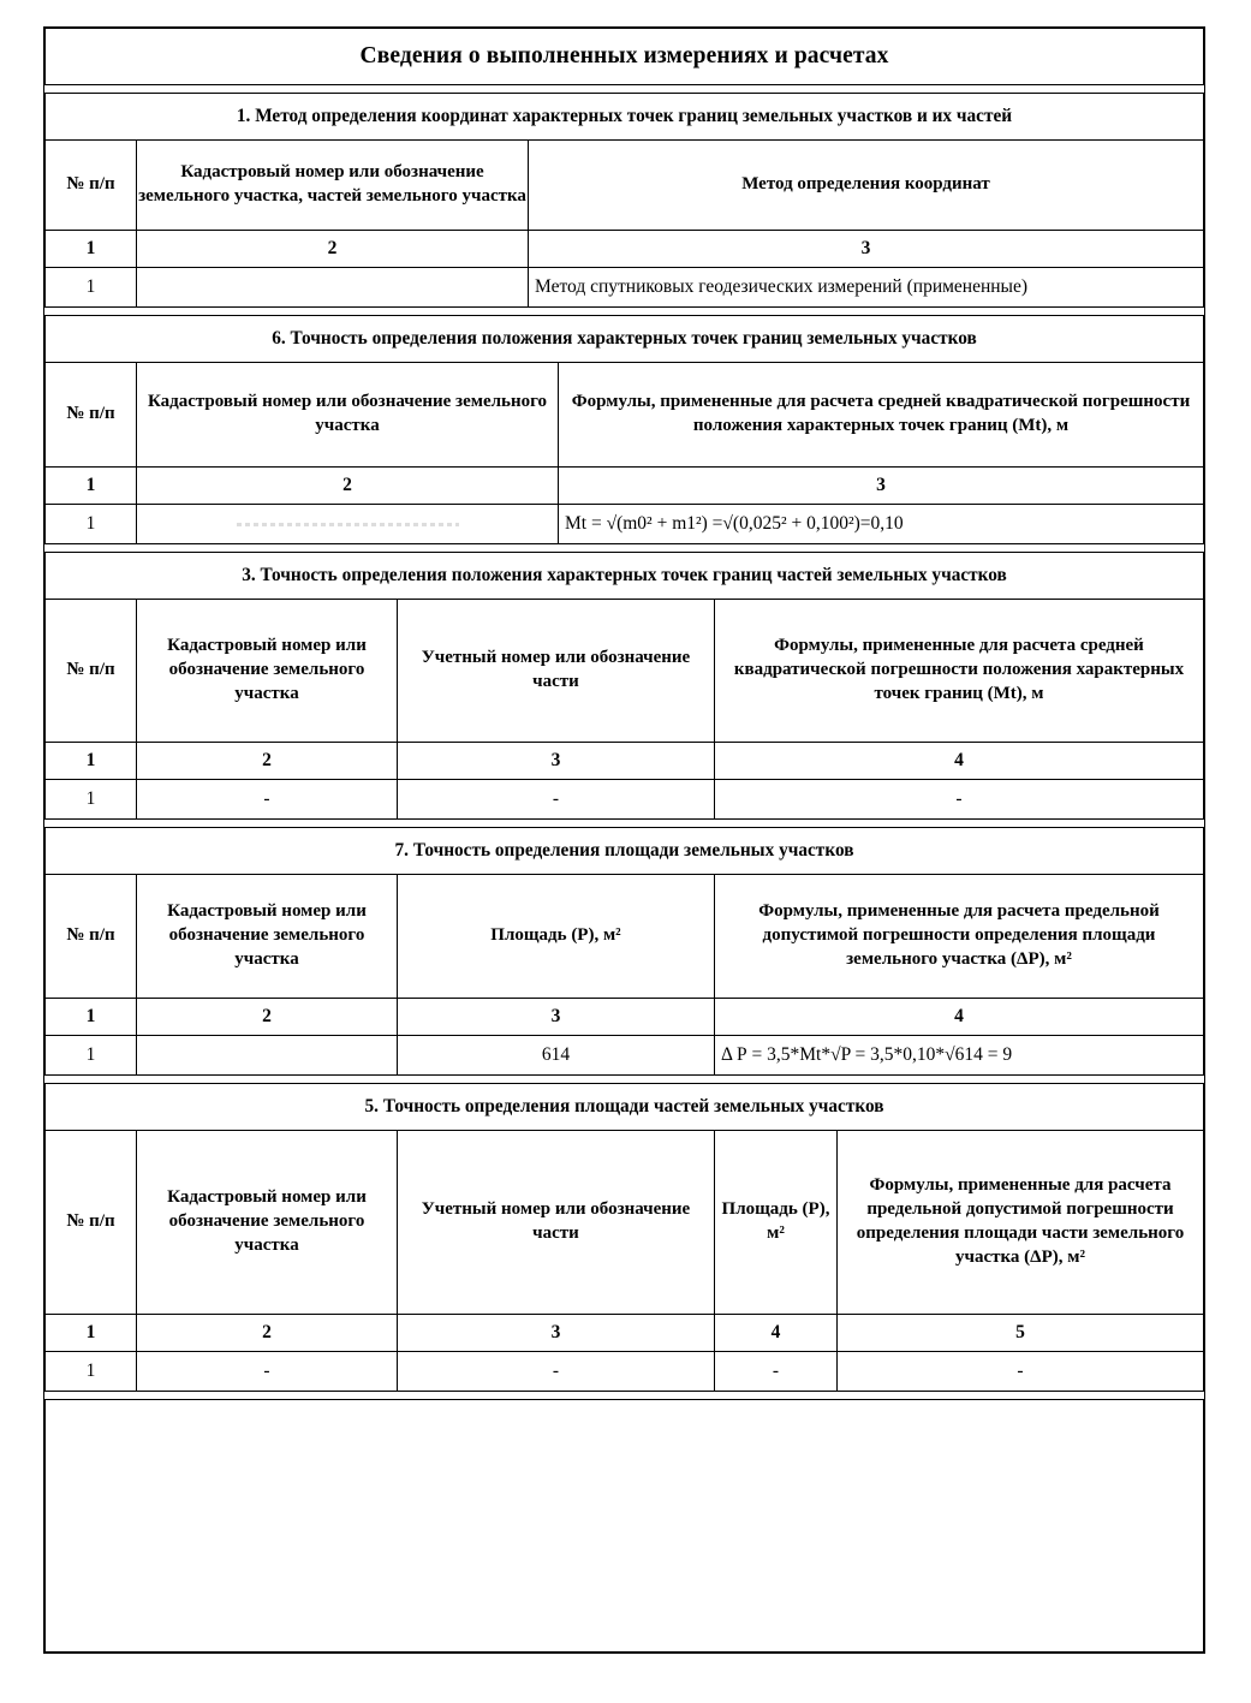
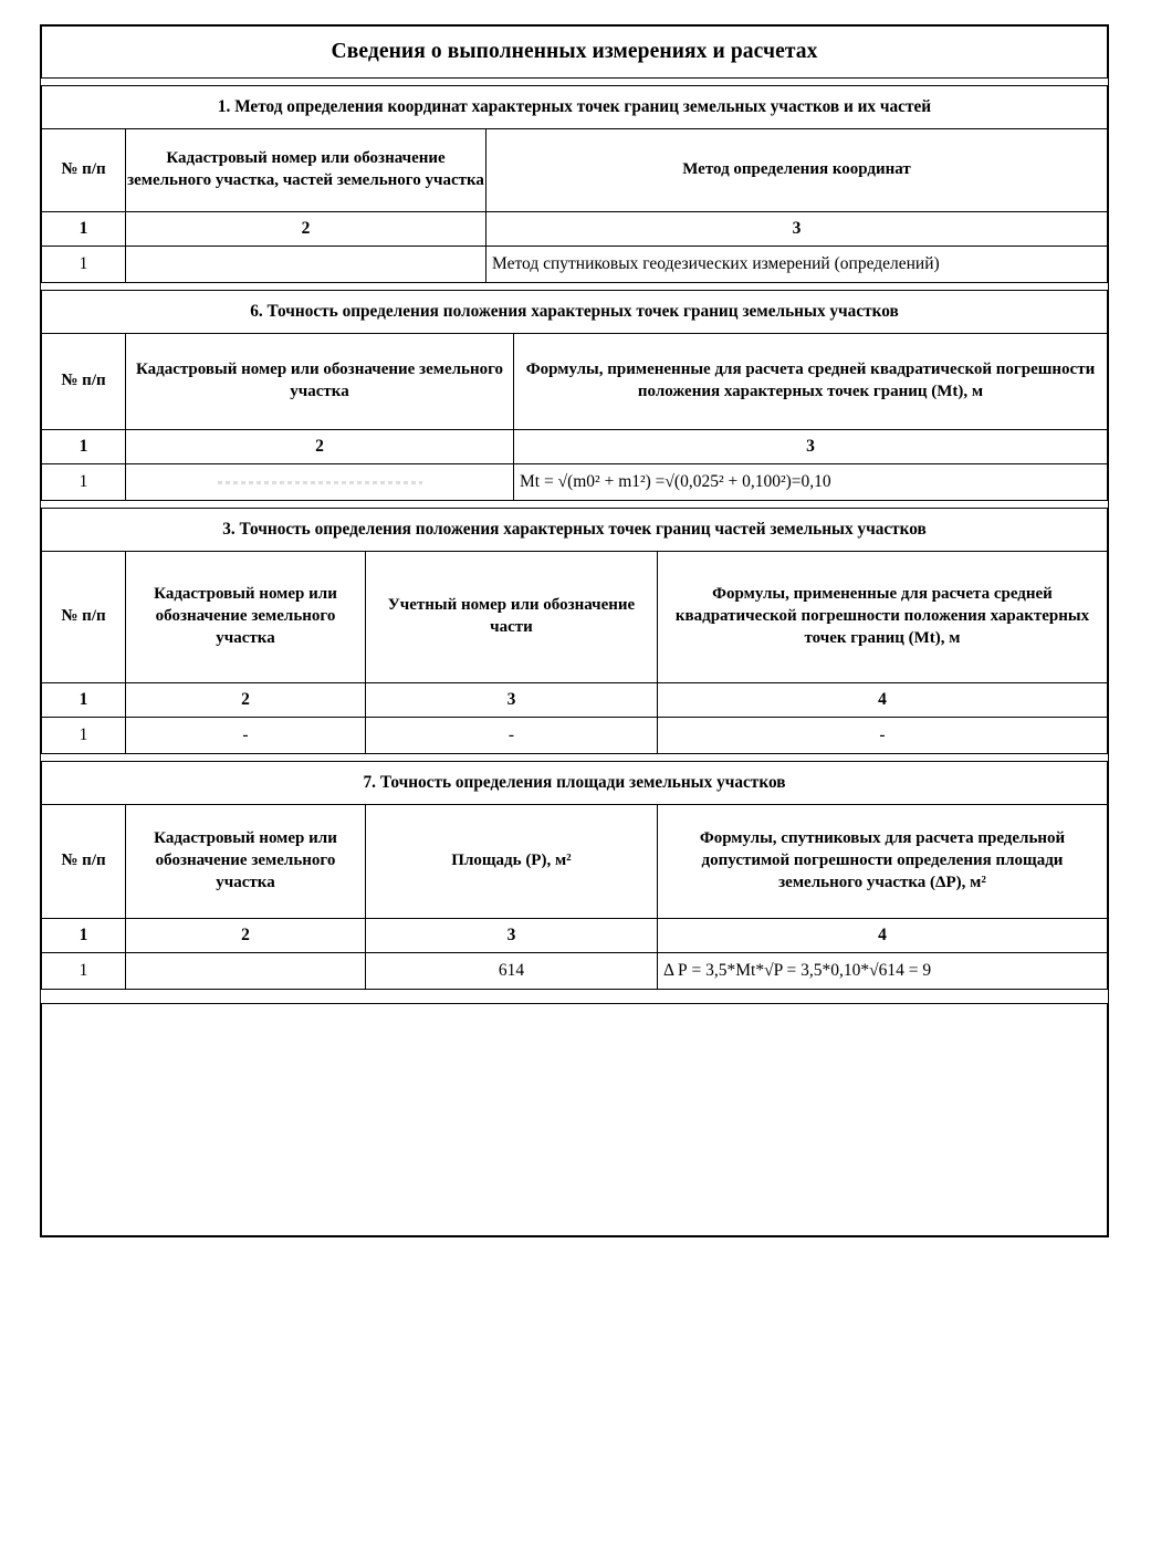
  Сведения о выполненных измерениях и расчетах
  1. Метод определения координат характерных точек границ земельных участков и их частей
  № п/п	Кадастровый номер или обозначение земельного участка, частей земельного участка	Метод определения координат
  1	2	3
- 1		Метод спутниковых геодезических измерений (примененные)
+ 1		Метод спутниковых геодезических измерений (определений)
  6. Точность определения положения характерных точек границ земельных участков
  № п/п	Кадастровый номер или обозначение земельного участка	Формулы, примененные для расчета средней квадратической погрешности положения характерных точек границ (Mt), м
  1	2	3
  1		Mt = √(m0² + m1²) =√(0,025² + 0,100²)=0,10
  3. Точность определения положения характерных точек границ частей земельных участков
  № п/п	Кадастровый номер или обозначение земельного участка	Учетный номер или обозначение части	Формулы, примененные для расчета средней квадратической погрешности положения характерных точек границ (Mt), м
  1	2	3	4
  1	-	-	-
  7. Точность определения площади земельных участков
- № п/п	Кадастровый номер или обозначение земельного участка	Площадь (Р), м²	Формулы, примененные для расчета предельной допустимой погрешности определения площади земельного участка (ΔР), м²
+ № п/п	Кадастровый номер или обозначение земельного участка	Площадь (Р), м²	Формулы, спутниковых для расчета предельной допустимой погрешности определения площади земельного участка (ΔР), м²
  1	2	3	4
  1		614	Δ Р = 3,5*Mt*√P = 3,5*0,10*√614 = 9
- 5. Точность определения площади частей земельных участков
- № п/п	Кадастровый номер или обозначение земельного участка	Учетный номер или обозначение части	Площадь (Р), м²	Формулы, примененные для расчета предельной допустимой погрешности определения площади части земельного участка (ΔР), м²
- 1	2	3	4	5
- 1	-	-	-	-
